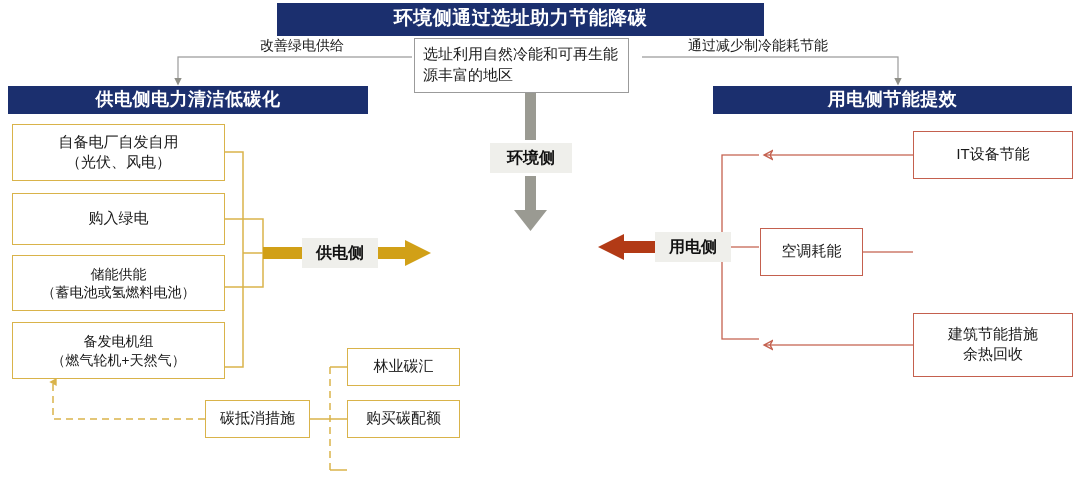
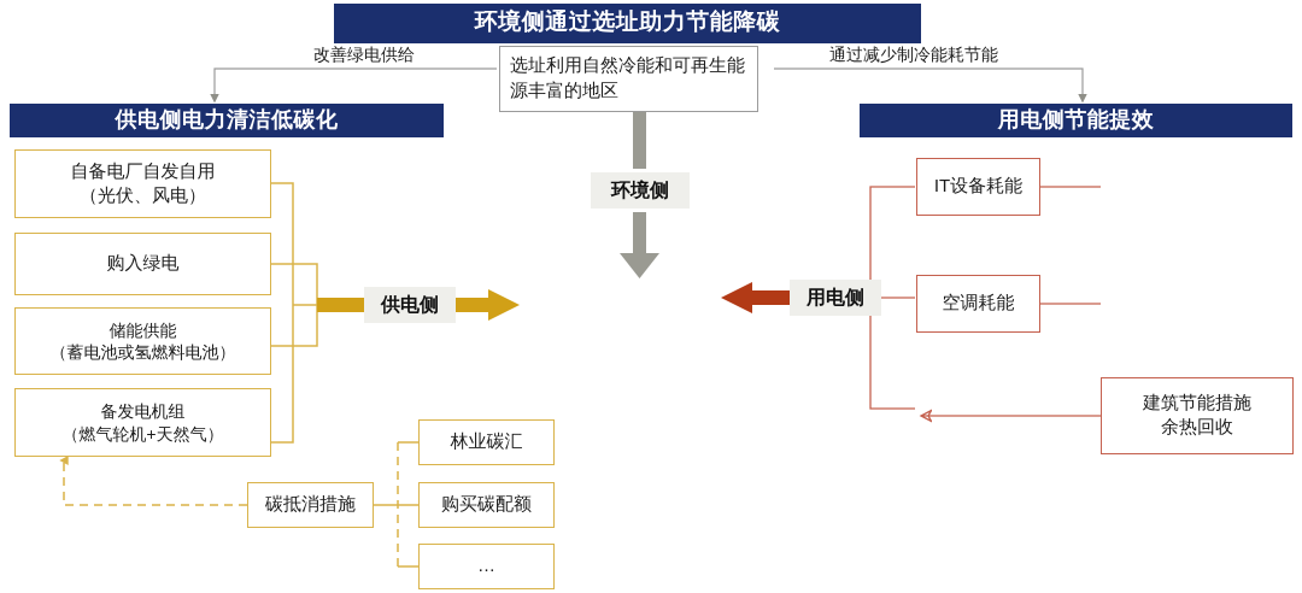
  环境侧通过选址助力节能降碳
  改善绿电供给
  通过减少制冷能耗节能
  选址利用自然冷能和可再生能源丰富的地区
  环境侧
  供电侧
  用电侧
  供电侧电力清洁低碳化
  自备电厂自发自用
  （光伏、风电）
  购入绿电
  储能供能
  （蓄电池或氢燃料电池）
  备发电机组
  （燃气轮机+天然气）
  碳抵消措施
  林业碳汇
  购买碳配额
+ …
  用电侧节能提效
+ IT设备耗能
  空调耗能
- IT设备节能
  建筑节能措施
  余热回收
